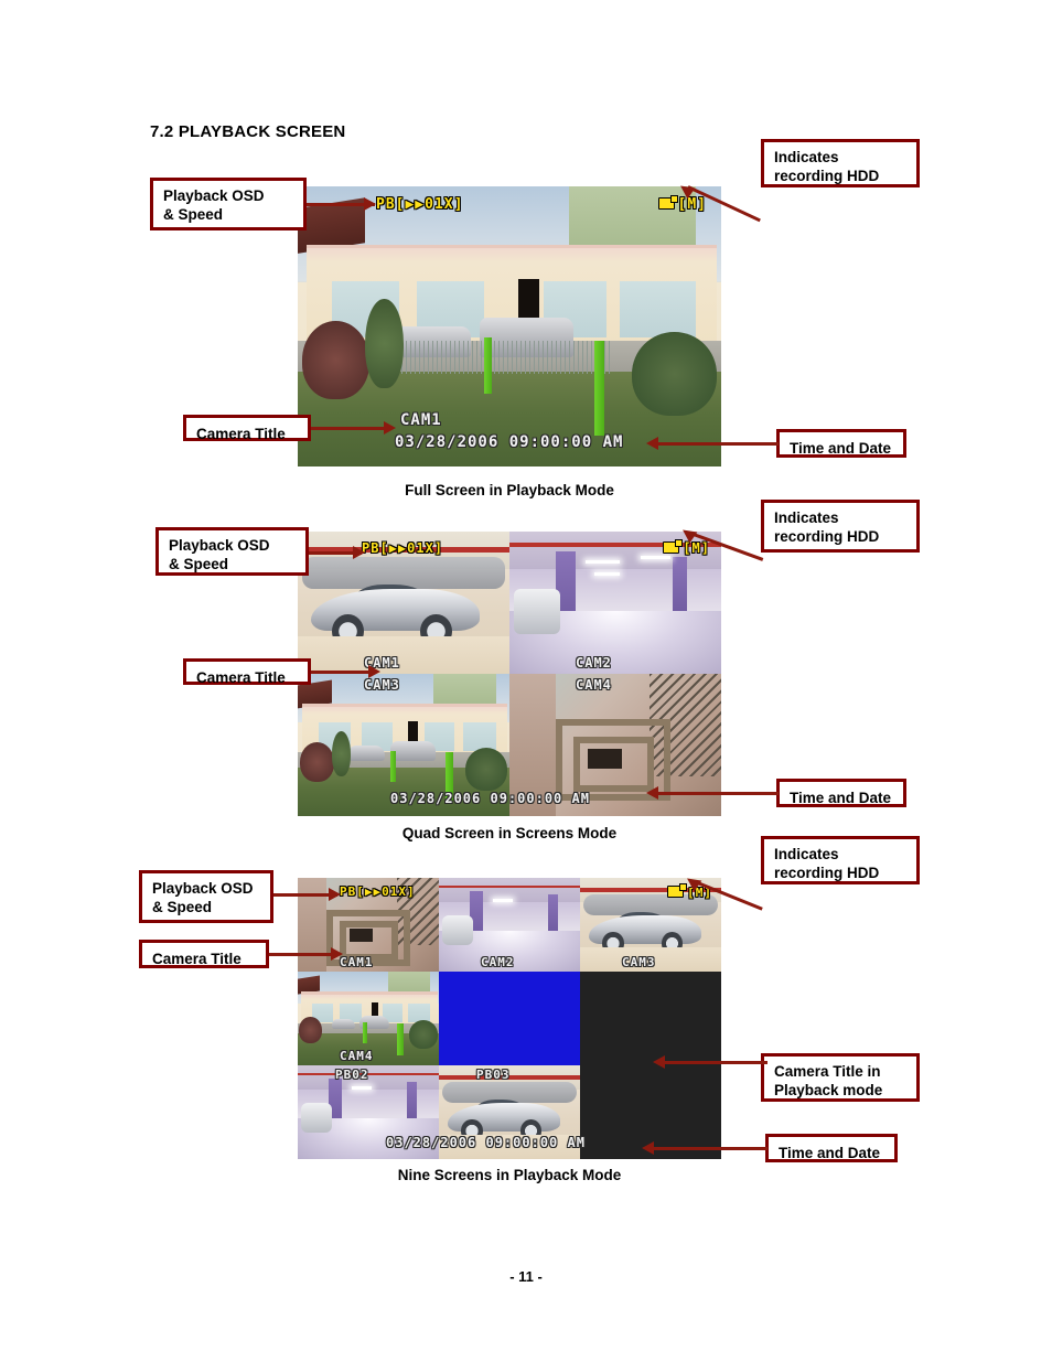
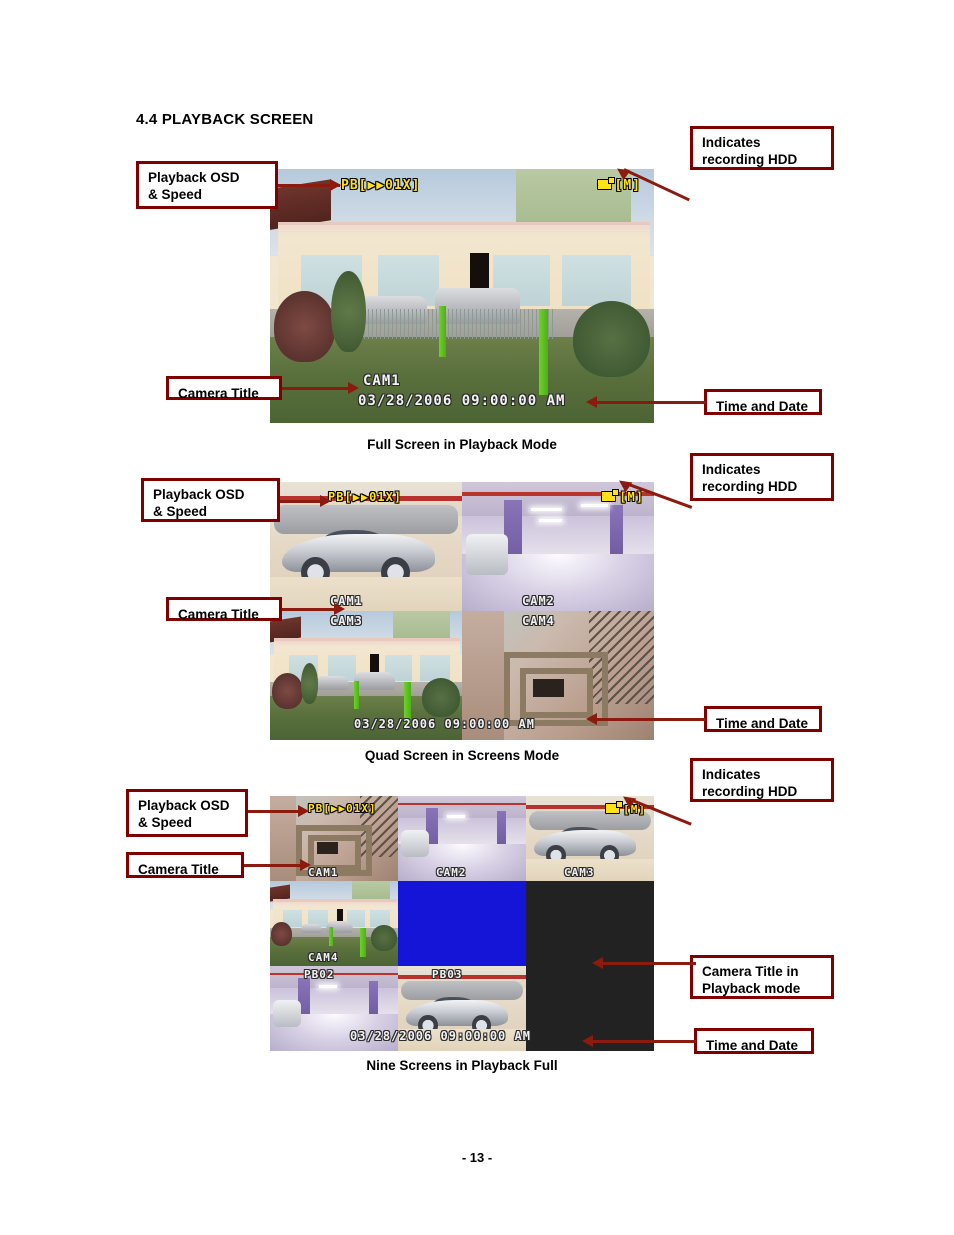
- 7.2 PLAYBACK SCREEN
+ 4.4 PLAYBACK SCREEN
  PB[▶▶01X]
  [M]
  CAM1
  03/28/2006 09:00:00 AM
  Playback OSD
  & Speed
  Camera Title
  Indicates
  recording HDD
  Time and Date
  Full Screen in Playback Mode
  CAM1
  CAM2
  CAM3
  CAM4
  PB[▶▶01X]
  [M]
  03/28/2006 09:00:00 AM
  Playback OSD
  & Speed
  Camera Title
  Indicates
  recording HDD
  Time and Date
  Quad Screen in Screens Mode
  CAM1
  CAM2
  CAM3
  CAM4
  PB02
  PB03
  PB[▶▶01X]
  [M]
  03/28/2006 09:00:00 AM
  Playback OSD
  & Speed
  Camera Title
  Indicates
  recording HDD
  Camera Title in
  Playback mode
  Time and Date
- Nine Screens in Playback Mode
+ Nine Screens in Playback Full
- - 11 -
+ - 13 -
